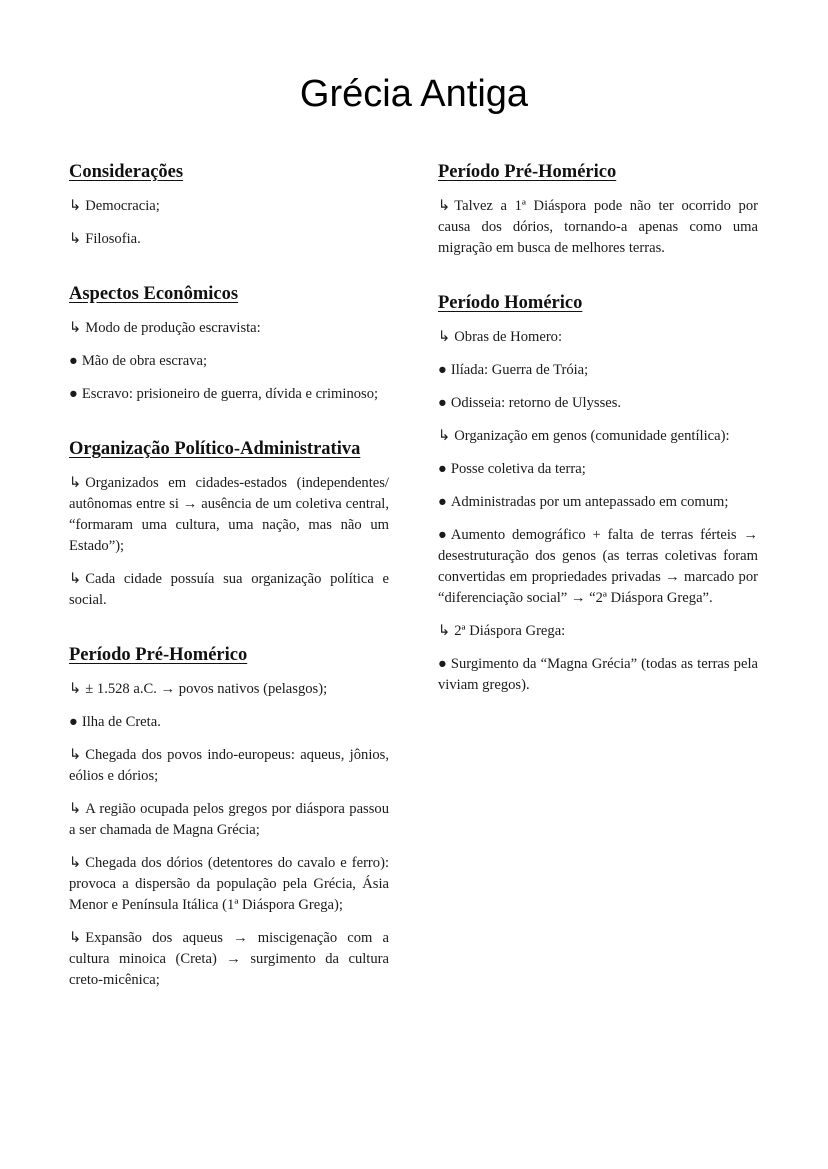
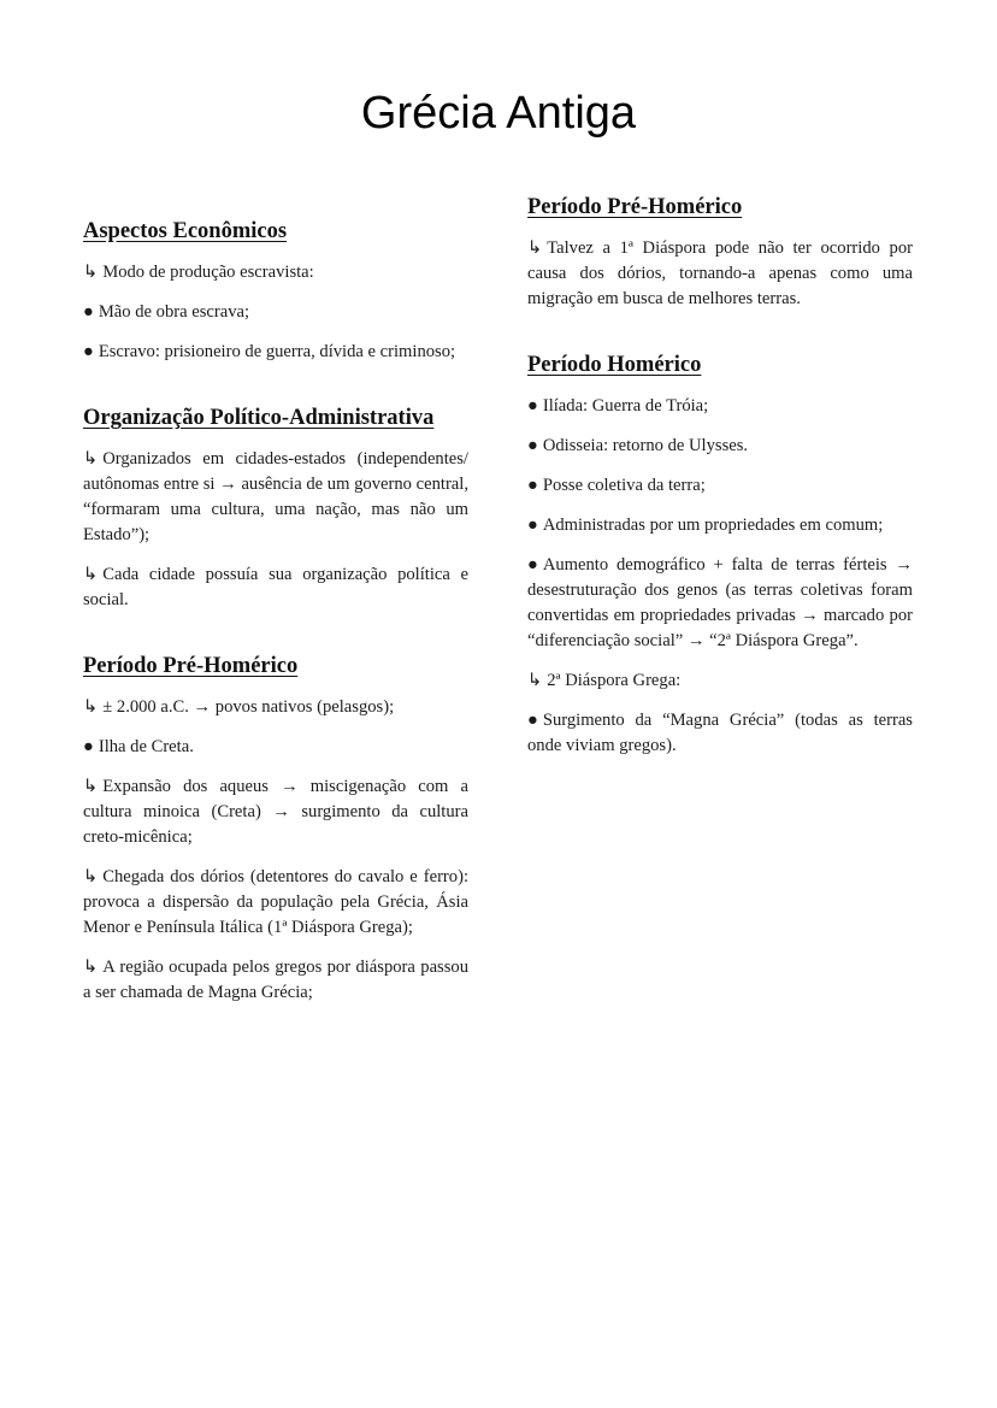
  Grécia Antiga
- Considerações
- ↳ Democracia;
- ↳ Filosofia.
  Aspectos Econômicos
  ↳ Modo de produção escravista:
  ● Mão de obra escrava;
  ● Escravo: prisioneiro de guerra, dívida e criminoso;
  Organização Político-Administrativa
- ↳ Organizados em cidades-estados (independentes/ autônomas entre si → ausência de um coletiva central, “formaram uma cultura, uma nação, mas não um Estado”);
+ ↳ Organizados em cidades-estados (independentes/ autônomas entre si → ausência de um governo central, “formaram uma cultura, uma nação, mas não um Estado”);
  ↳ Cada cidade possuía sua organização política e social.
  Período Pré-Homérico
- ↳ ± 1.528 a.C. → povos nativos (pelasgos);
+ ↳ ± 2.000 a.C. → povos nativos (pelasgos);
  ● Ilha de Creta.
- ↳ Chegada dos povos indo-europeus: aqueus, jônios, eólios e dórios;
- ↳ A região ocupada pelos gregos por diáspora passou a ser chamada de Magna Grécia;
+ ↳ Expansão dos aqueus → miscigenação com a cultura minoica (Creta) → surgimento da cultura creto-micênica;
  ↳ Chegada dos dórios (detentores do cavalo e ferro): provoca a dispersão da população pela Grécia, Ásia Menor e Península Itálica (1ª Diáspora Grega);
- ↳ Expansão dos aqueus → miscigenação com a cultura minoica (Creta) → surgimento da cultura creto-micênica;
+ ↳ A região ocupada pelos gregos por diáspora passou a ser chamada de Magna Grécia;
  Período Pré-Homérico
  ↳ Talvez a 1ª Diáspora pode não ter ocorrido por causa dos dórios, tornando-a apenas como uma migração em busca de melhores terras.
  Período Homérico
- ↳ Obras de Homero:
  ● Ilíada: Guerra de Tróia;
  ● Odisseia: retorno de Ulysses.
- ↳ Organização em genos (comunidade gentílica):
  ● Posse coletiva da terra;
- ● Administradas por um antepassado em comum;
+ ● Administradas por um propriedades em comum;
  ● Aumento demográfico + falta de terras férteis → desestruturação dos genos (as terras coletivas foram convertidas em propriedades privadas → marcado por “diferenciação social” → “2ª Diáspora Grega”.
  ↳ 2ª Diáspora Grega:
- ● Surgimento da “Magna Grécia” (todas as terras pela viviam gregos).
+ ● Surgimento da “Magna Grécia” (todas as terras onde viviam gregos).
